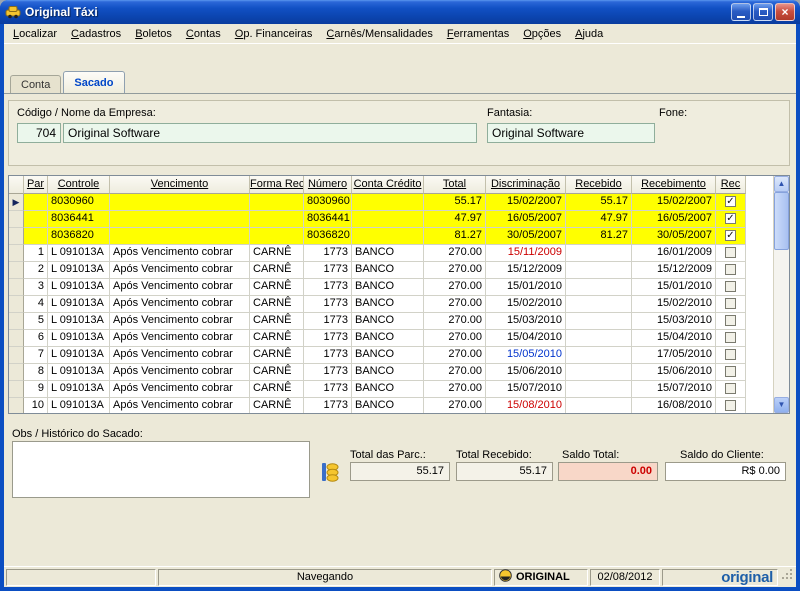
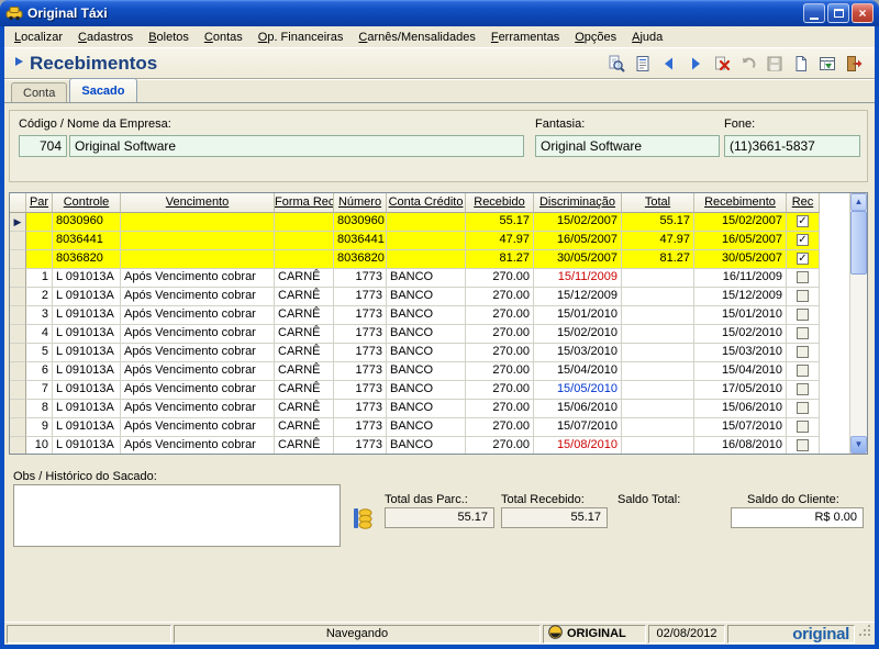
  Original Táxi
  ×
  Localizar
  Cadastros
  Boletos
  Contas
  Op. Financeiras
  Carnês/Mensalidades
  Ferramentas
  Opções
  Ajuda
+ Recebimentos
  Conta
  Sacado
  Código / Nome da Empresa:
  704
  Original Software
  Fantasia:
  Original Software
  Fone:
+ (11)3661-5837
  Par
  Controle
  Vencimento
  Forma Rec
  Número
  Conta Crédito
- Total
+ Recebido
  Discriminação
- Recebido
+ Total
  Recebimento
  Rec
  ▶
  8030960
  8030960
  55.17
  15/02/2007
  55.17
  15/02/2007
  ✓
  8036441
  8036441
  47.97
  16/05/2007
  47.97
  16/05/2007
  ✓
  8036820
  8036820
  81.27
  30/05/2007
  81.27
  30/05/2007
  ✓
  1
  L 091013A
  Após Vencimento cobrar
  CARNÊ
  1773
  BANCO
  270.00
  15/11/2009
- 16/01/2009
+ 16/11/2009
  2
  L 091013A
  Após Vencimento cobrar
  CARNÊ
  1773
  BANCO
  270.00
  15/12/2009
  15/12/2009
  3
  L 091013A
  Após Vencimento cobrar
  CARNÊ
  1773
  BANCO
  270.00
  15/01/2010
  15/01/2010
  4
  L 091013A
  Após Vencimento cobrar
  CARNÊ
  1773
  BANCO
  270.00
  15/02/2010
  15/02/2010
  5
  L 091013A
  Após Vencimento cobrar
  CARNÊ
  1773
  BANCO
  270.00
  15/03/2010
  15/03/2010
  6
  L 091013A
  Após Vencimento cobrar
  CARNÊ
  1773
  BANCO
  270.00
  15/04/2010
  15/04/2010
  7
  L 091013A
  Após Vencimento cobrar
  CARNÊ
  1773
  BANCO
  270.00
  15/05/2010
  17/05/2010
  8
  L 091013A
  Após Vencimento cobrar
  CARNÊ
  1773
  BANCO
  270.00
  15/06/2010
  15/06/2010
  9
  L 091013A
  Após Vencimento cobrar
  CARNÊ
  1773
  BANCO
  270.00
  15/07/2010
  15/07/2010
  10
  L 091013A
  Após Vencimento cobrar
  CARNÊ
  1773
  BANCO
  270.00
  15/08/2010
  16/08/2010
  ▲
  ▼
  Obs / Histórico do Sacado:
  Total das Parc.:
  55.17
  Total Recebido:
  55.17
  Saldo Total:
- 0.00
  Saldo do Cliente:
  R$ 0.00
  Navegando
  ORIGINAL
  02/08/2012
  original
